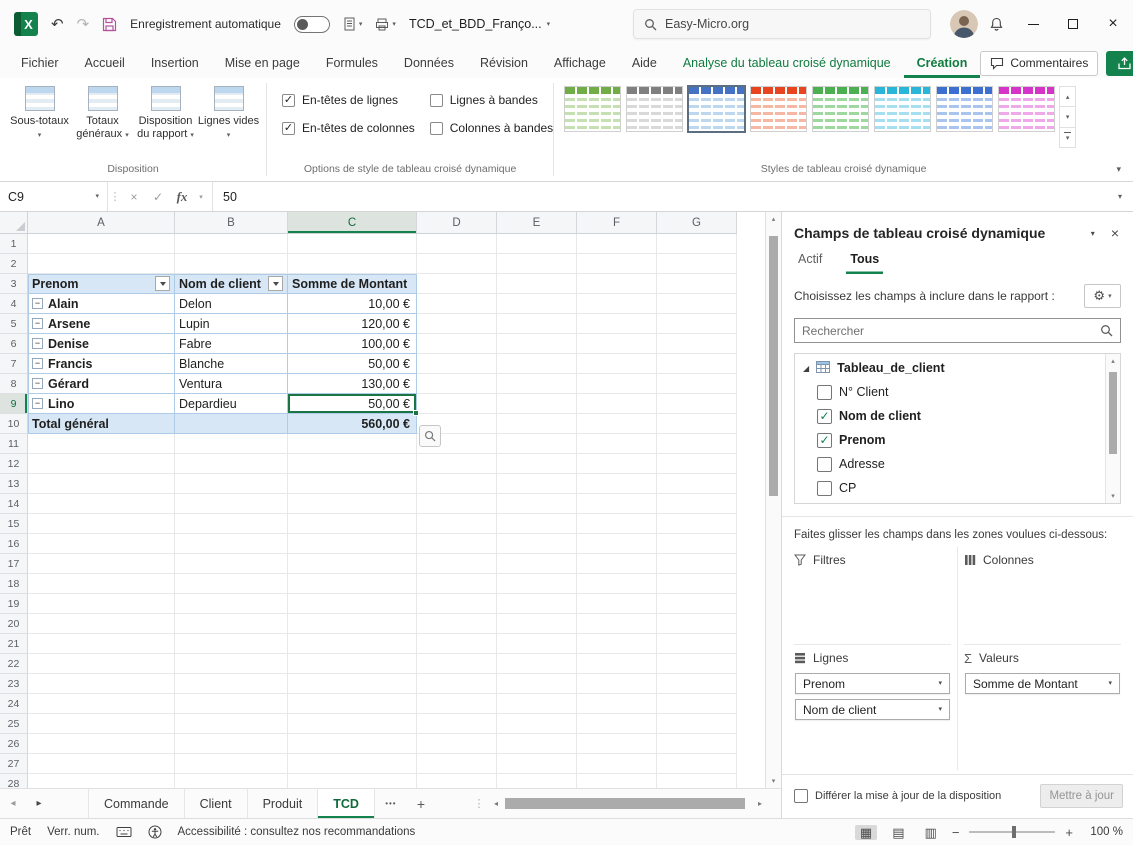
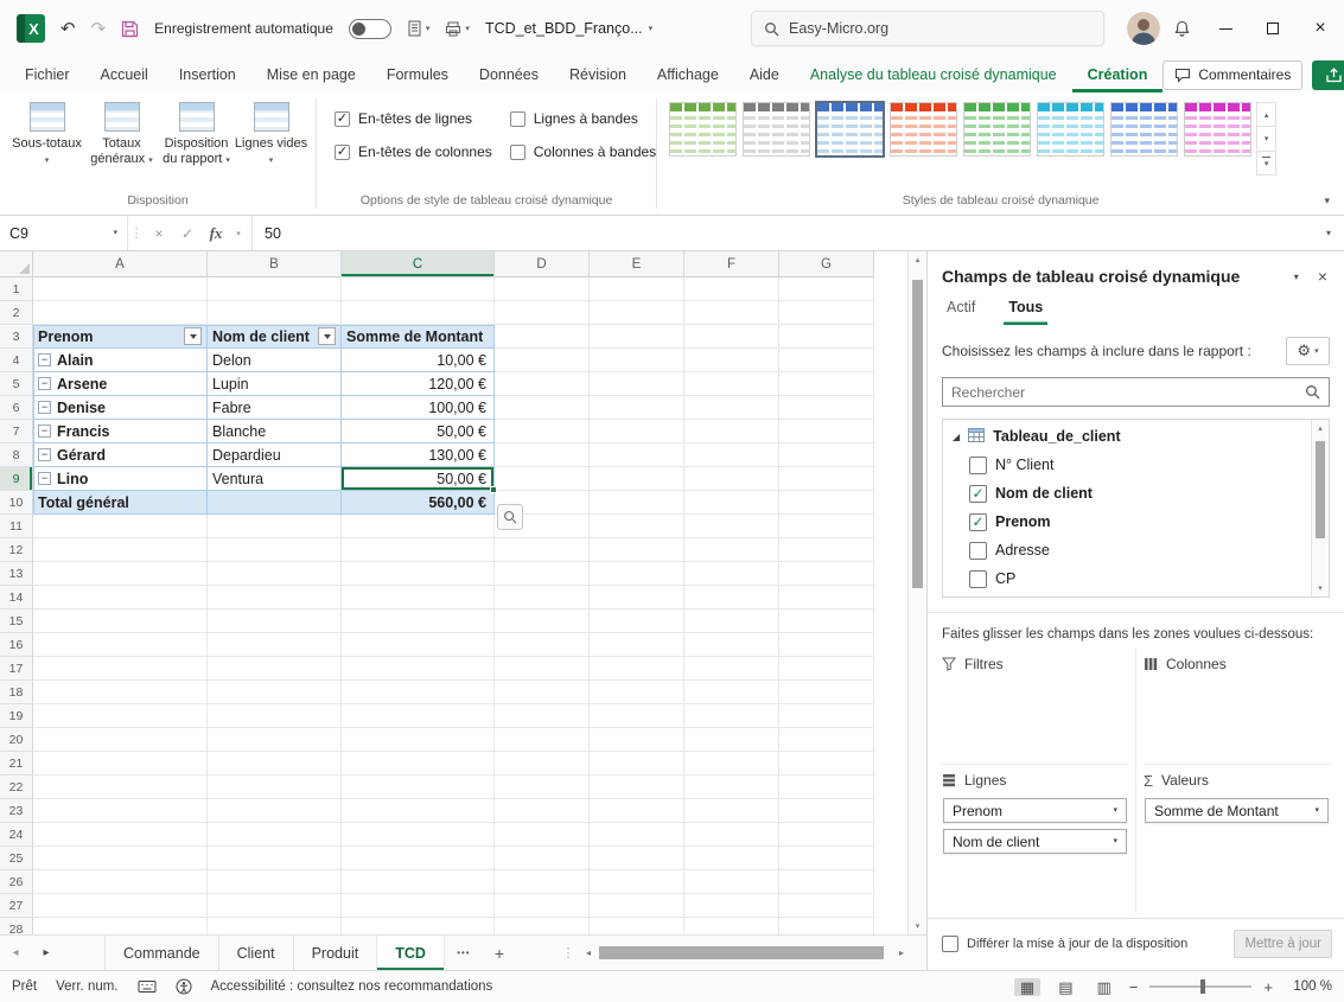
  X
  ↶
  ↷
  Enregistrement automatique
  TCD_et_BDD_Franço...
  Easy-Micro.org
  ×
  Fichier
  Accueil
  Insertion
  Mise en page
  Formules
  Données
  Révision
  Affichage
  Aide
  Analyse du tableau croisé dynamique
  Création
  Commentaires
  Sous-totaux
  Totaux généraux
  Disposition du rapport
  Lignes vides
  Disposition
  En-têtes de lignes
  En-têtes de colonnes
  Lignes à bandes
  Colonnes à bandes
  Options de style de tableau croisé dynamique
  Styles de tableau croisé dynamique
  ▾
  C9
  ⋮
  ×
  ✓
  fx
  50
  ▾
  A
  B
  C
  D
  E
  F
  G
  1
  2
  3
  Prenom
  Nom de client
  Somme de Montant
  4
  −
  Alain
  Delon
  10,00 €
  5
  −
  Arsene
  Lupin
  120,00 €
  6
  −
  Denise
  Fabre
  100,00 €
  7
  −
  Francis
  Blanche
  50,00 €
  8
  −
  Gérard
- Ventura
+ Depardieu
  130,00 €
  9
  −
  Lino
- Depardieu
+ Ventura
  50,00 €
  10
  Total général
  560,00 €
  11
  12
  13
  14
  15
  16
  17
  18
  19
  20
  21
  22
  23
  24
  25
  26
  27
  28
  ◂
  ▸
  Commande
  Client
  Produit
  TCD
  •••
  +
  ⋮
  ◂
  ▸
  Champs de tableau croisé dynamique
  ▾
  ×
  Actif
  Tous
  Choisissez les champs à inclure dans le rapport :
  ⚙
  Rechercher
  ◢
  Tableau_de_client
  N° Client
  Nom de client
  Prenom
  Adresse
  CP
  Faites glisser les champs dans les zones voulues ci-dessous:
  Filtres
  Colonnes
  Lignes
  Prenom
  Nom de client
  Σ
  Valeurs
  Somme de Montant
  Différer la mise à jour de la disposition
  Mettre à jour
  Prêt
  Verr. num.
  Accessibilité : consultez nos recommandations
  ▦
  ▤
  ▥
  −
  +
  100 %
